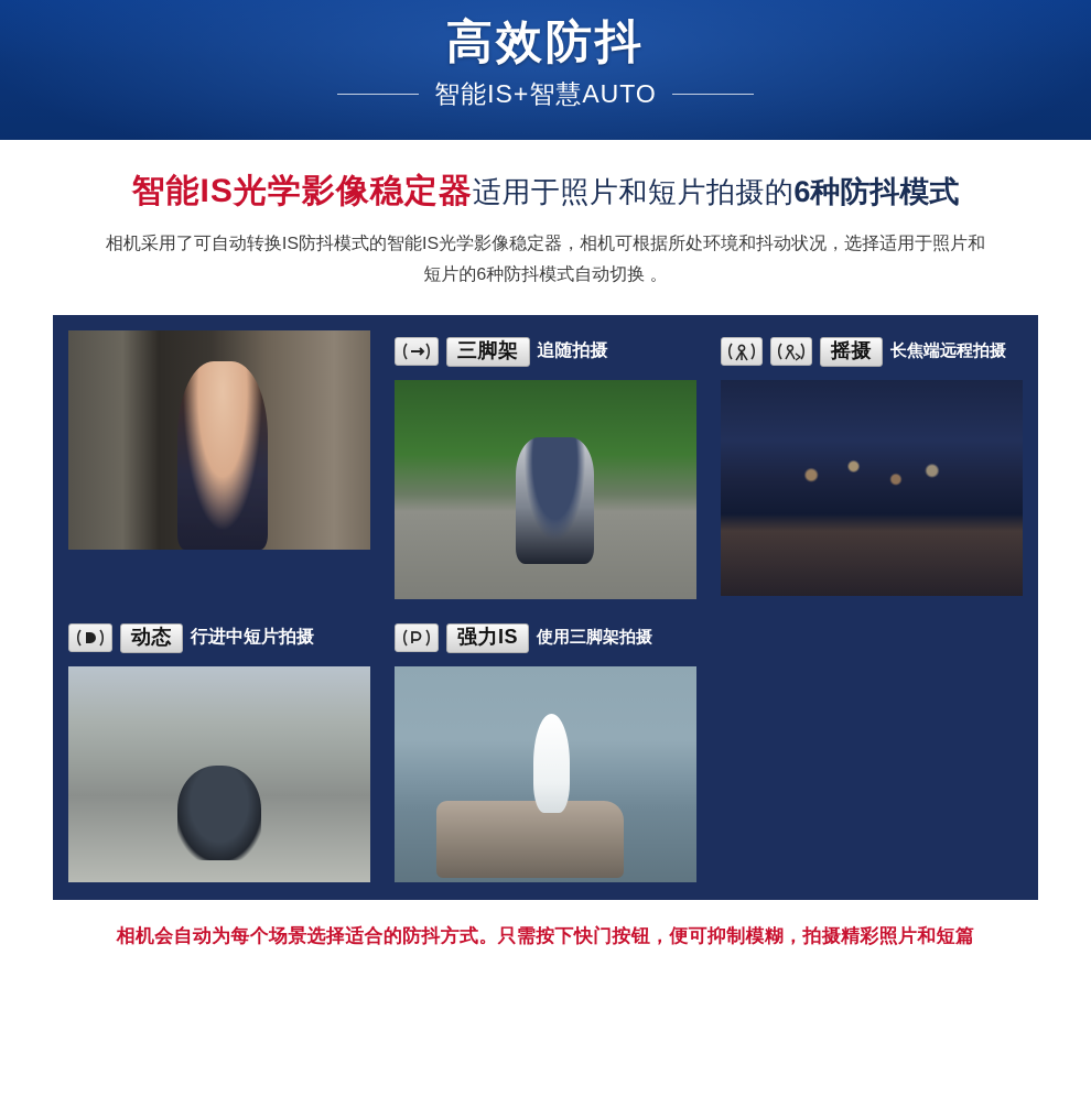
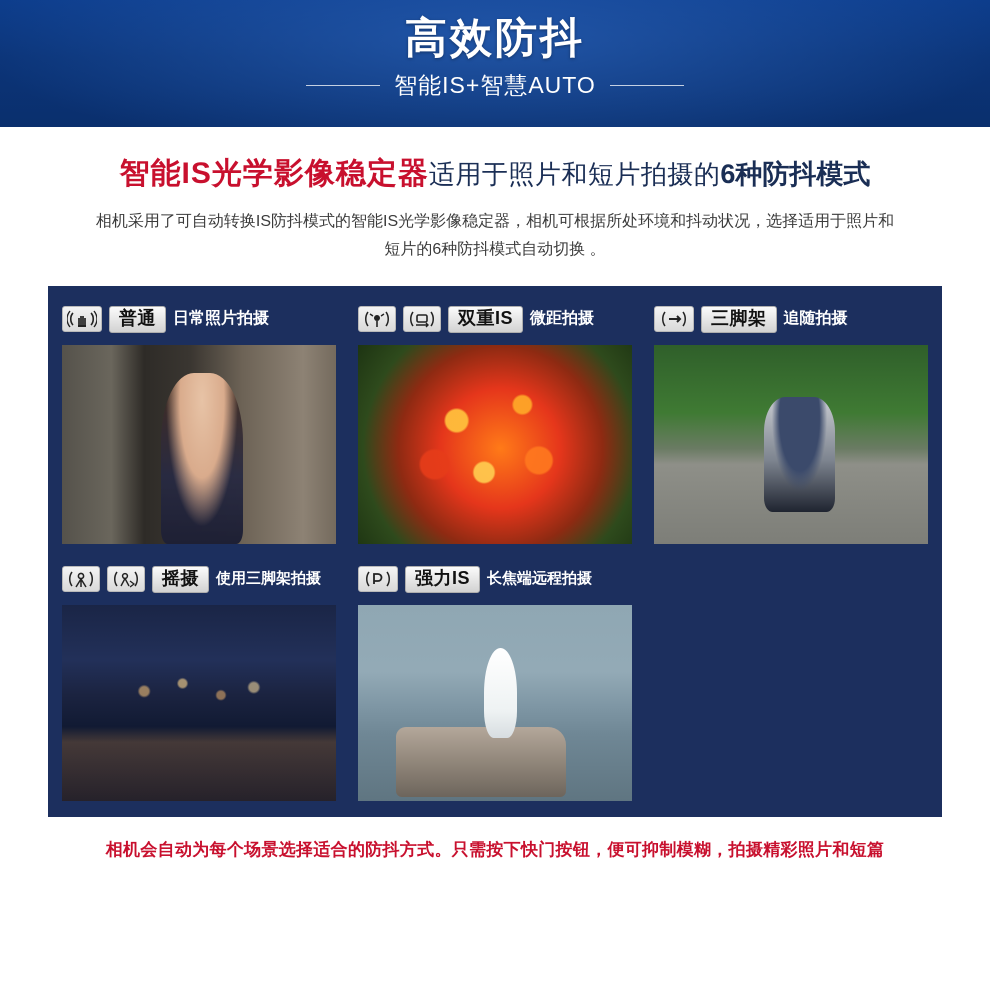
  高效防抖
  智能IS+智慧AUTO
  智能IS光学影像稳定器 适用于照片和短片拍摄的 6种防抖模式
  相机采用了可自动转换IS防抖模式的智能IS光学影像稳定器，相机可根据所处环境和抖动状况，选择适用于照片和短片的6种防抖模式自动切换 。
+ 普通
+ 日常照片拍摄
+ 双重IS
+ 微距拍摄
  三脚架
  追随拍摄
  摇摄
- 长焦端远程拍摄
+ 使用三脚架拍摄
- 动态
- 行进中短片拍摄
  强力IS
- 使用三脚架拍摄
+ 长焦端远程拍摄
  相机会自动为每个场景选择适合的防抖方式。只需按下快门按钮，便可抑制模糊，拍摄精彩照片和短篇
